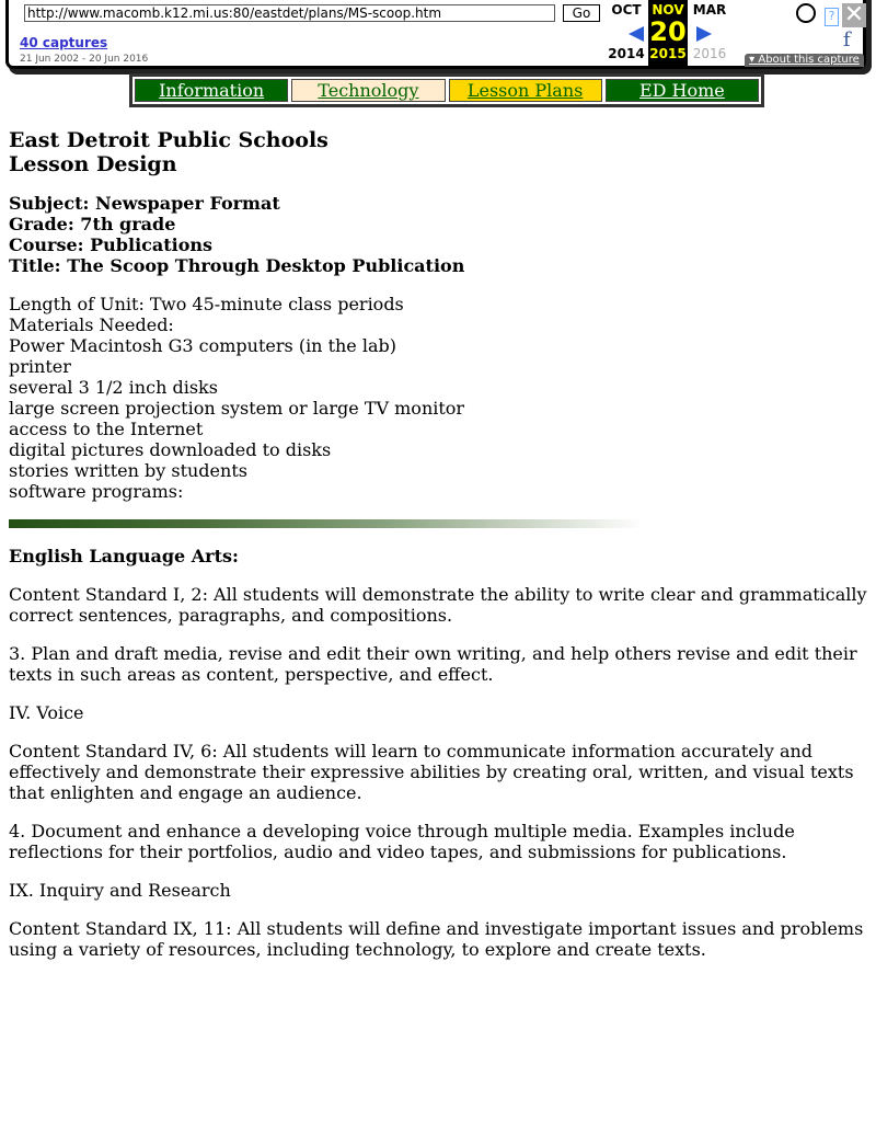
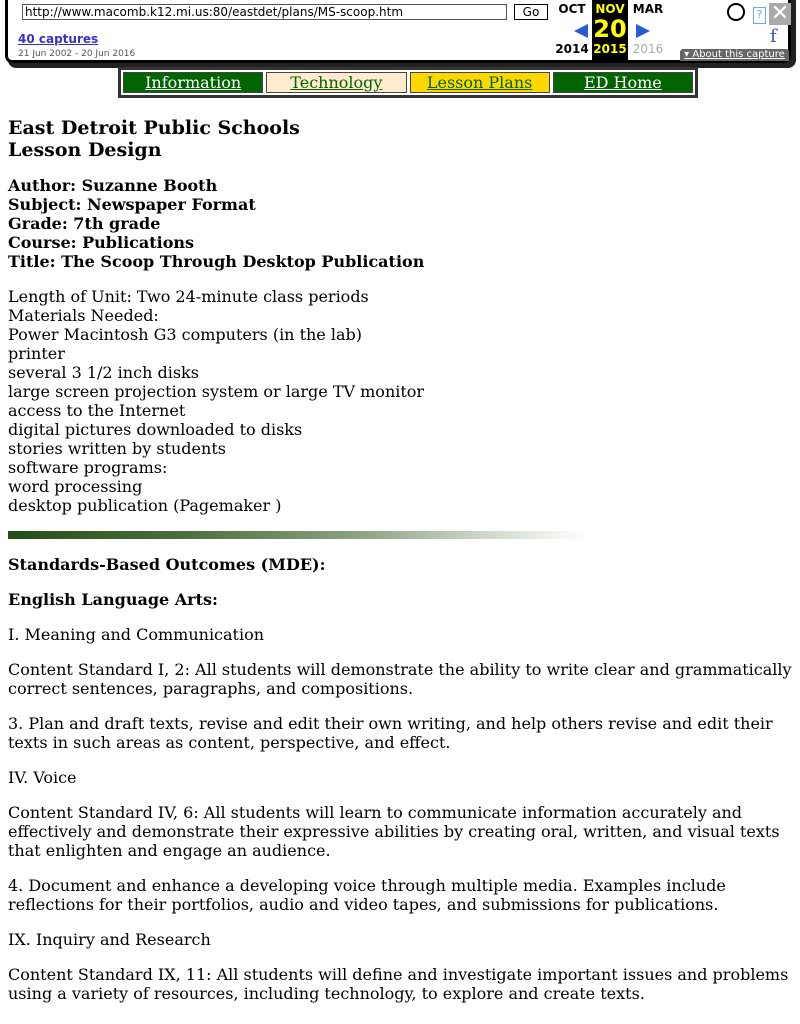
  http://www.macomb.k12.mi.us:80/eastdet/plans/MS-scoop.htm
  Go
  40 captures
  21 Jun 2002 - 20 Jun 2016
  OCT
  2014
  NOV
  20
  2015
  MAR
  2016
  ?
  ✕
  f
  ▾ About this capture
  Information
  Technology
  Lesson Plans
  ED Home
  East Detroit Public Schools
  Lesson Design
+ Author: Suzanne Booth
  Subject: Newspaper Format
  Grade: 7th grade
  Course: Publications
  Title: The Scoop Through Desktop Publication
- Length of Unit: Two 45-minute class periods
+ Length of Unit: Two 24-minute class periods
  Materials Needed:
  Power Macintosh G3 computers (in the lab)
  printer
  several 3 1/2 inch disks
  large screen projection system or large TV monitor
  access to the Internet
  digital pictures downloaded to disks
  stories written by students
  software programs:
+ word processing
+ desktop publication (Pagemaker )
+ Standards-Based Outcomes (MDE):
  English Language Arts:
+ I. Meaning and Communication
  Content Standard I, 2: All students will demonstrate the ability to write clear and grammatically correct sentences, paragraphs, and compositions.
- 3. Plan and draft media, revise and edit their own writing, and help others revise and edit their texts in such areas as content, perspective, and effect.
+ 3. Plan and draft texts, revise and edit their own writing, and help others revise and edit their texts in such areas as content, perspective, and effect.
  IV. Voice
  Content Standard IV, 6: All students will learn to communicate information accurately and effectively and demonstrate their expressive abilities by creating oral, written, and visual texts that enlighten and engage an audience.
  4. Document and enhance a developing voice through multiple media. Examples include reflections for their portfolios, audio and video tapes, and submissions for publications.
  IX. Inquiry and Research
  Content Standard IX, 11: All students will define and investigate important issues and problems using a variety of resources, including technology, to explore and create texts.
